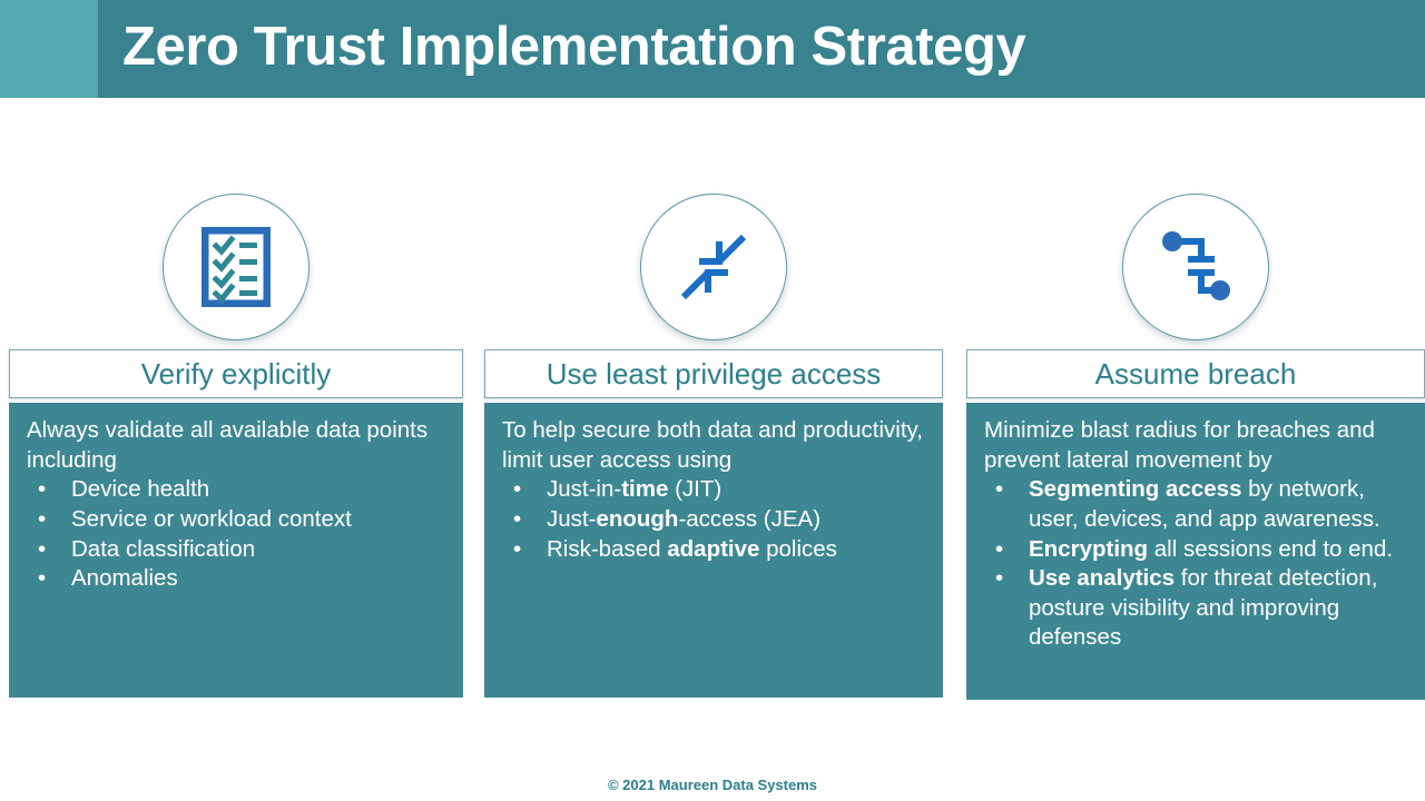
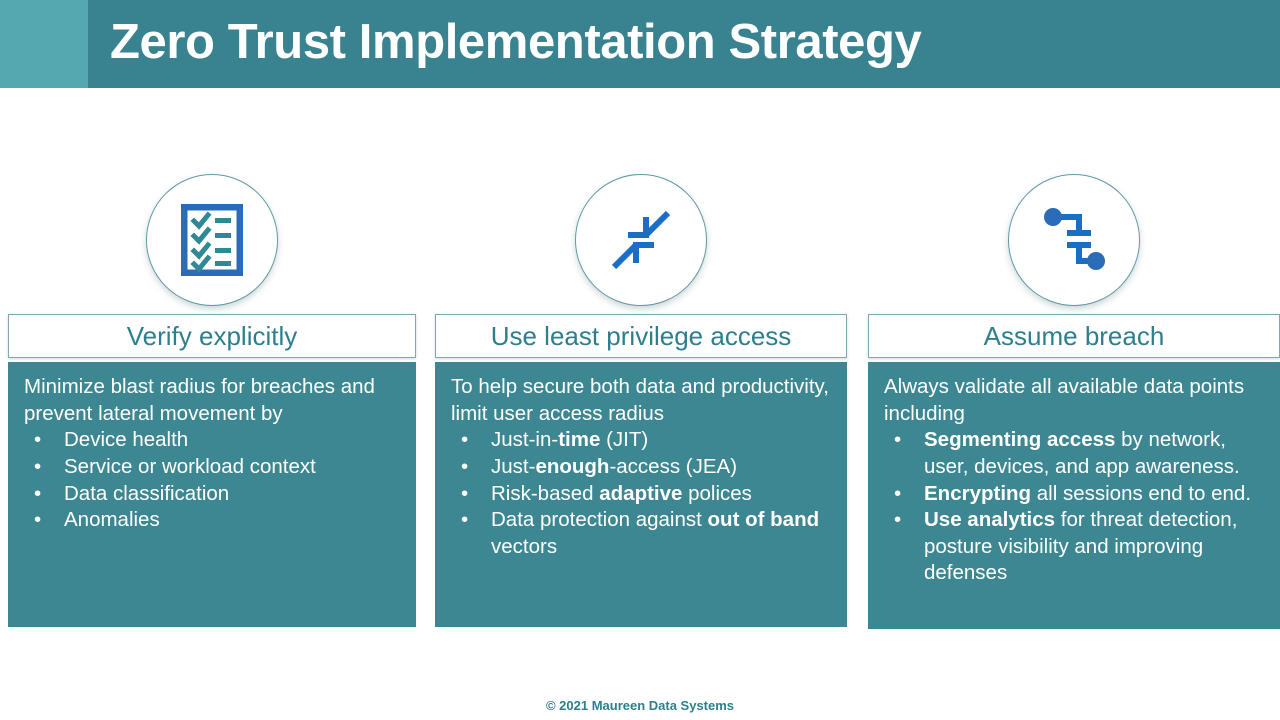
  Zero Trust Implementation Strategy
  Verify explicitly
- Always validate all available data points including
+ Minimize blast radius for breaches and prevent lateral movement by
  Device health
  Service or workload context
  Data classification
  Anomalies
  Use least privilege access
- To help secure both data and productivity, limit user access using
+ To help secure both data and productivity, limit user access radius
  Just-in-time (JIT)
  Just-enough-access (JEA)
  Risk-based adaptive polices
+ Data protection against out of band vectors
  Assume breach
- Minimize blast radius for breaches and prevent lateral movement by
+ Always validate all available data points including
  Segmenting access by network, user, devices, and app awareness.
  Encrypting all sessions end to end.
  Use analytics for threat detection, posture visibility and improving defenses
  © 2021 Maureen Data Systems
